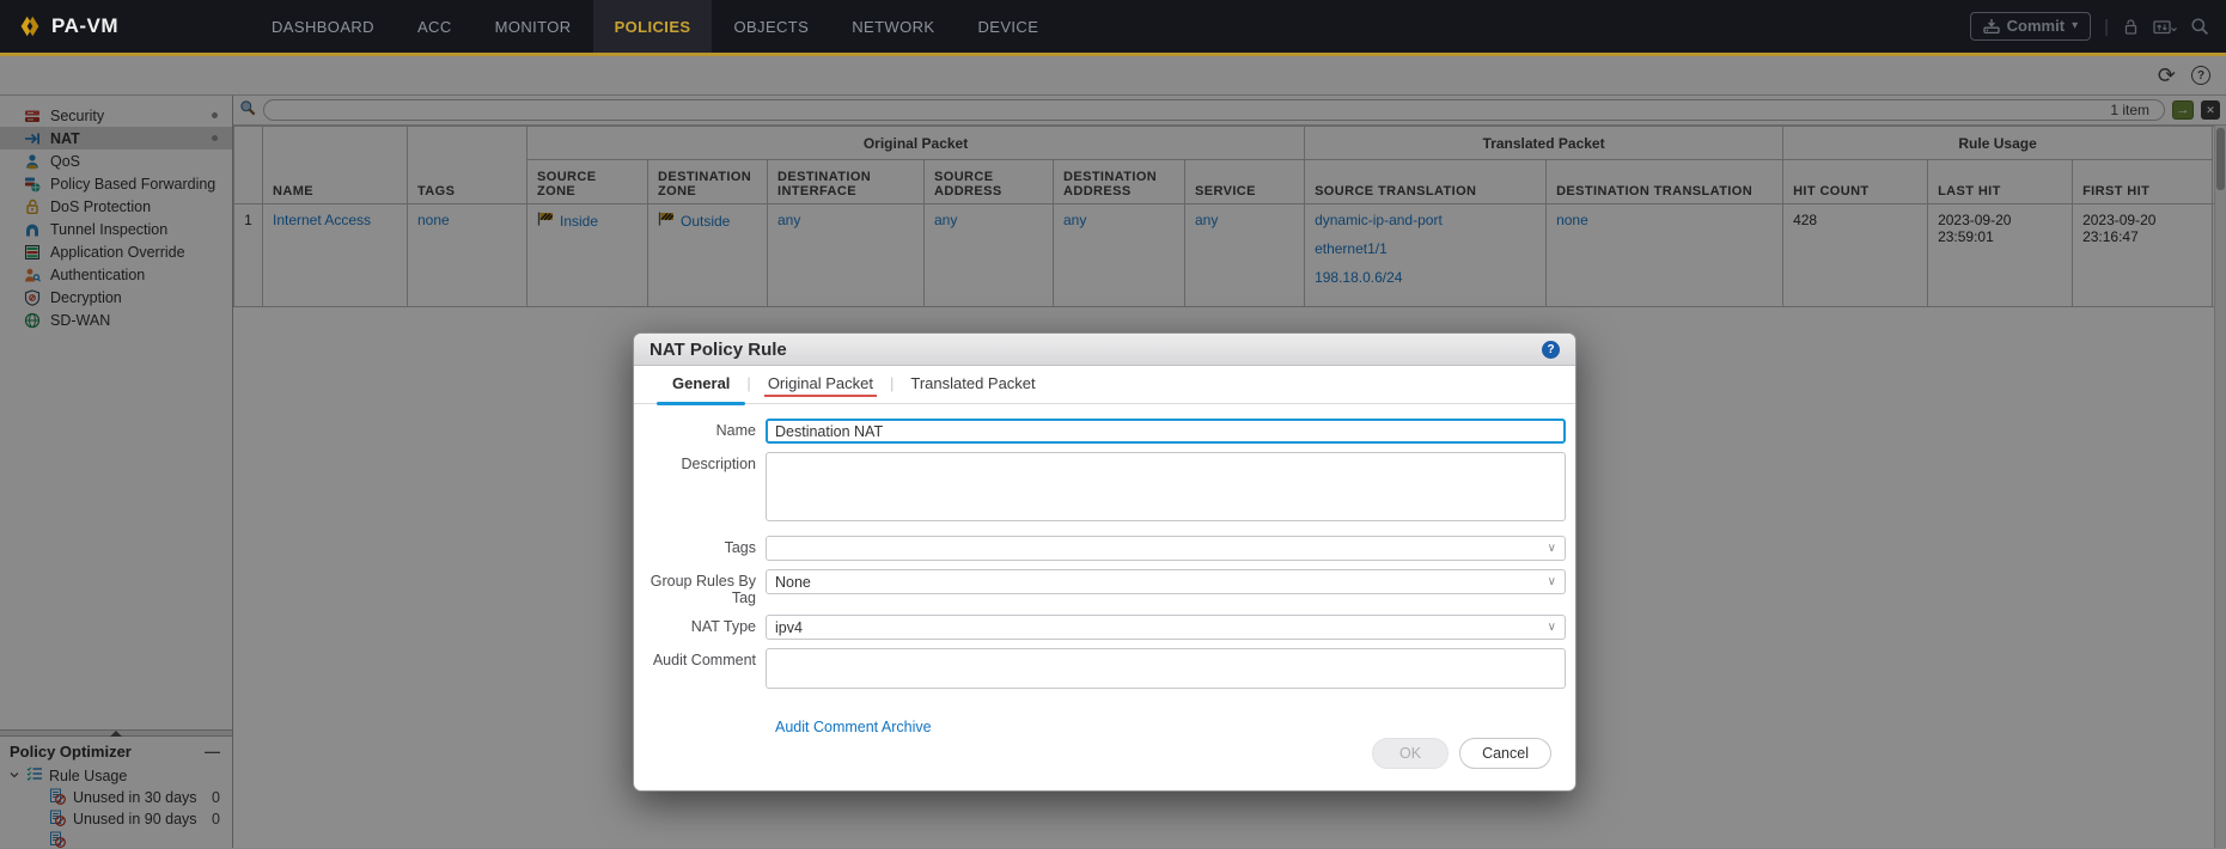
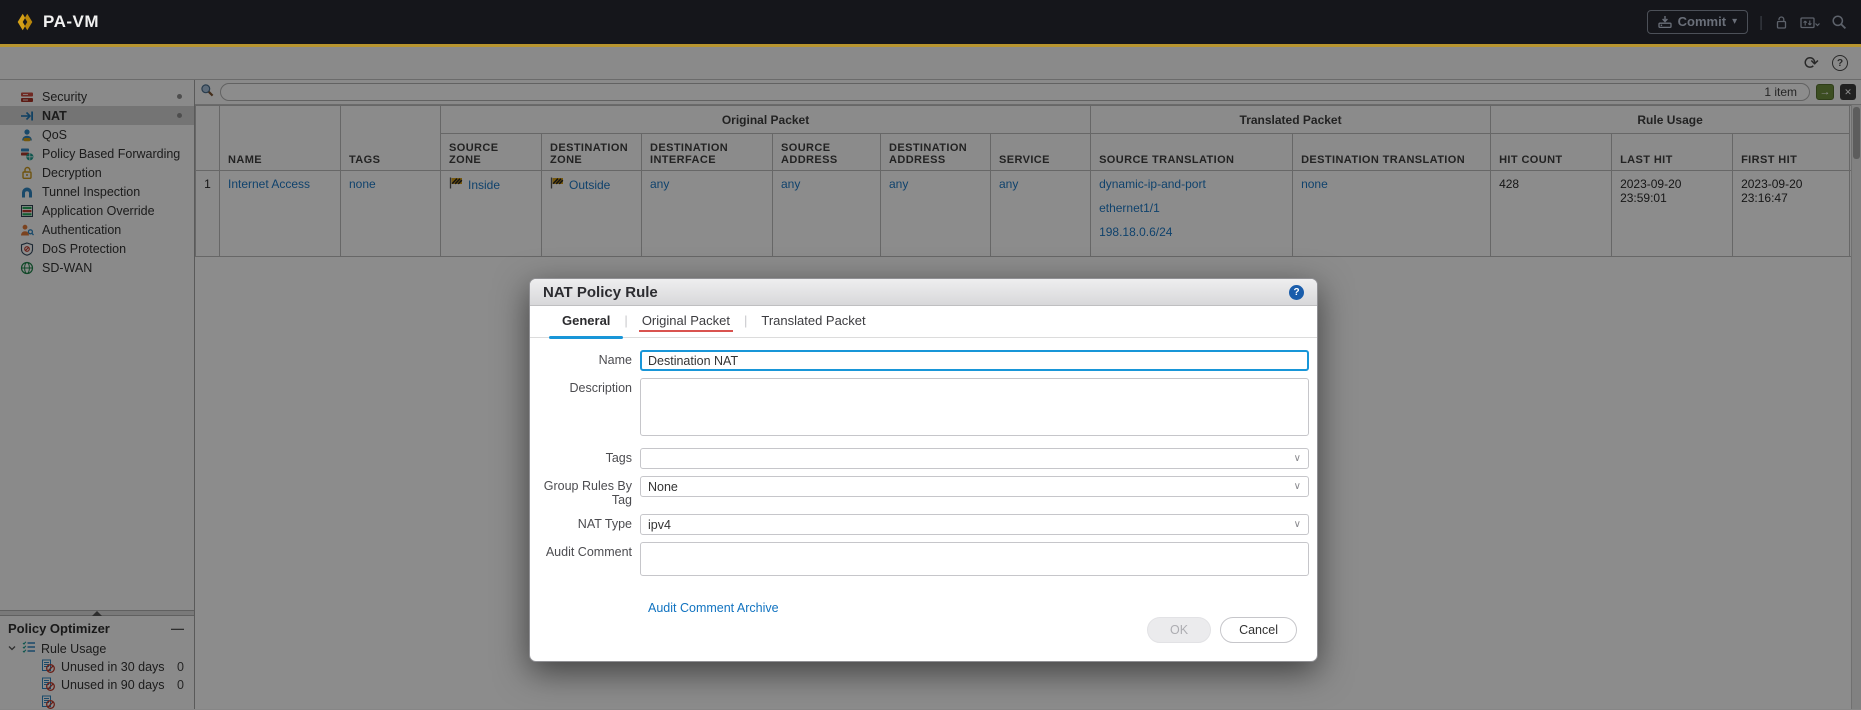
  PA-VM
- DASHBOARD
- ACC
- MONITOR
- POLICIES
- OBJECTS
- NETWORK
- DEVICE
  Commit
  ▾
  |
  ⟳
  ?
  Security
  NAT
  QoS
  Policy Based Forwarding
- DoS Protection
+ Decryption
  Tunnel Inspection
  Application Override
  Authentication
- Decryption
+ DoS Protection
  SD-WAN
  Policy Optimizer
  —
  Rule Usage
  Unused in 30 days
  0
  Unused in 90 days
  0
  1 item
  →
  ✕
  	NAME	TAGS	Original Packet	Translated Packet	Rule Usage
  SOURCE ZONE	DESTINATION ZONE	DESTINATION INTERFACE	SOURCE ADDRESS	DESTINATION ADDRESS	SERVICE	SOURCE TRANSLATION	DESTINATION TRANSLATION	HIT COUNT	LAST HIT	FIRST HIT
  1	Internet Access	none	Inside	Outside	any	any	any	any	dynamic-ip-and-port ethernet1/1 198.18.0.6/24	none	428	2023-09-20 23:59:01	2023-09-20 23:16:47
  NAT Policy Rule
  ?
  General
  |
  Original Packet
  |
  Translated Packet
  Name
  Destination NAT
  Description
  Tags
  ∨
  Group Rules By Tag
  None
  ∨
  NAT Type
  ipv4
  ∨
  Audit Comment
  Audit Comment Archive
  OK
  Cancel
